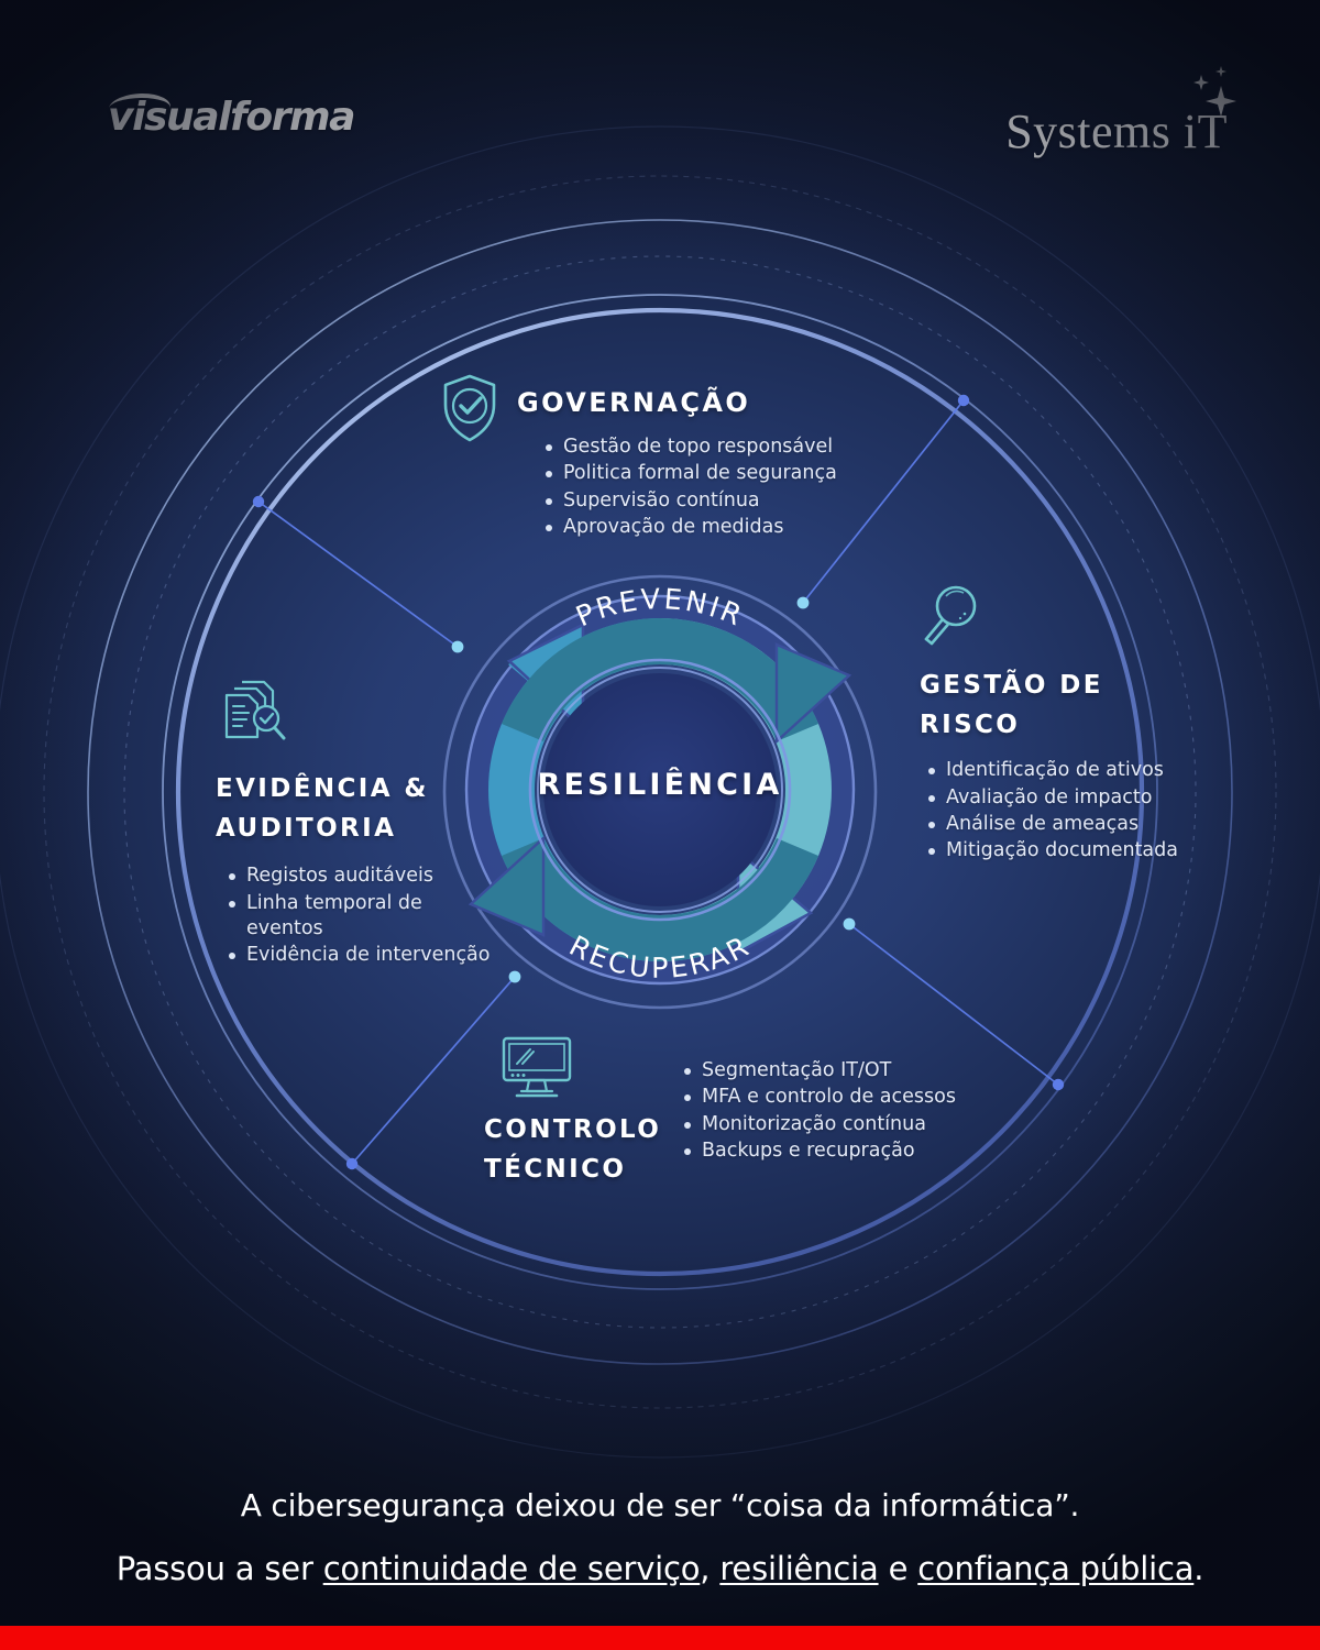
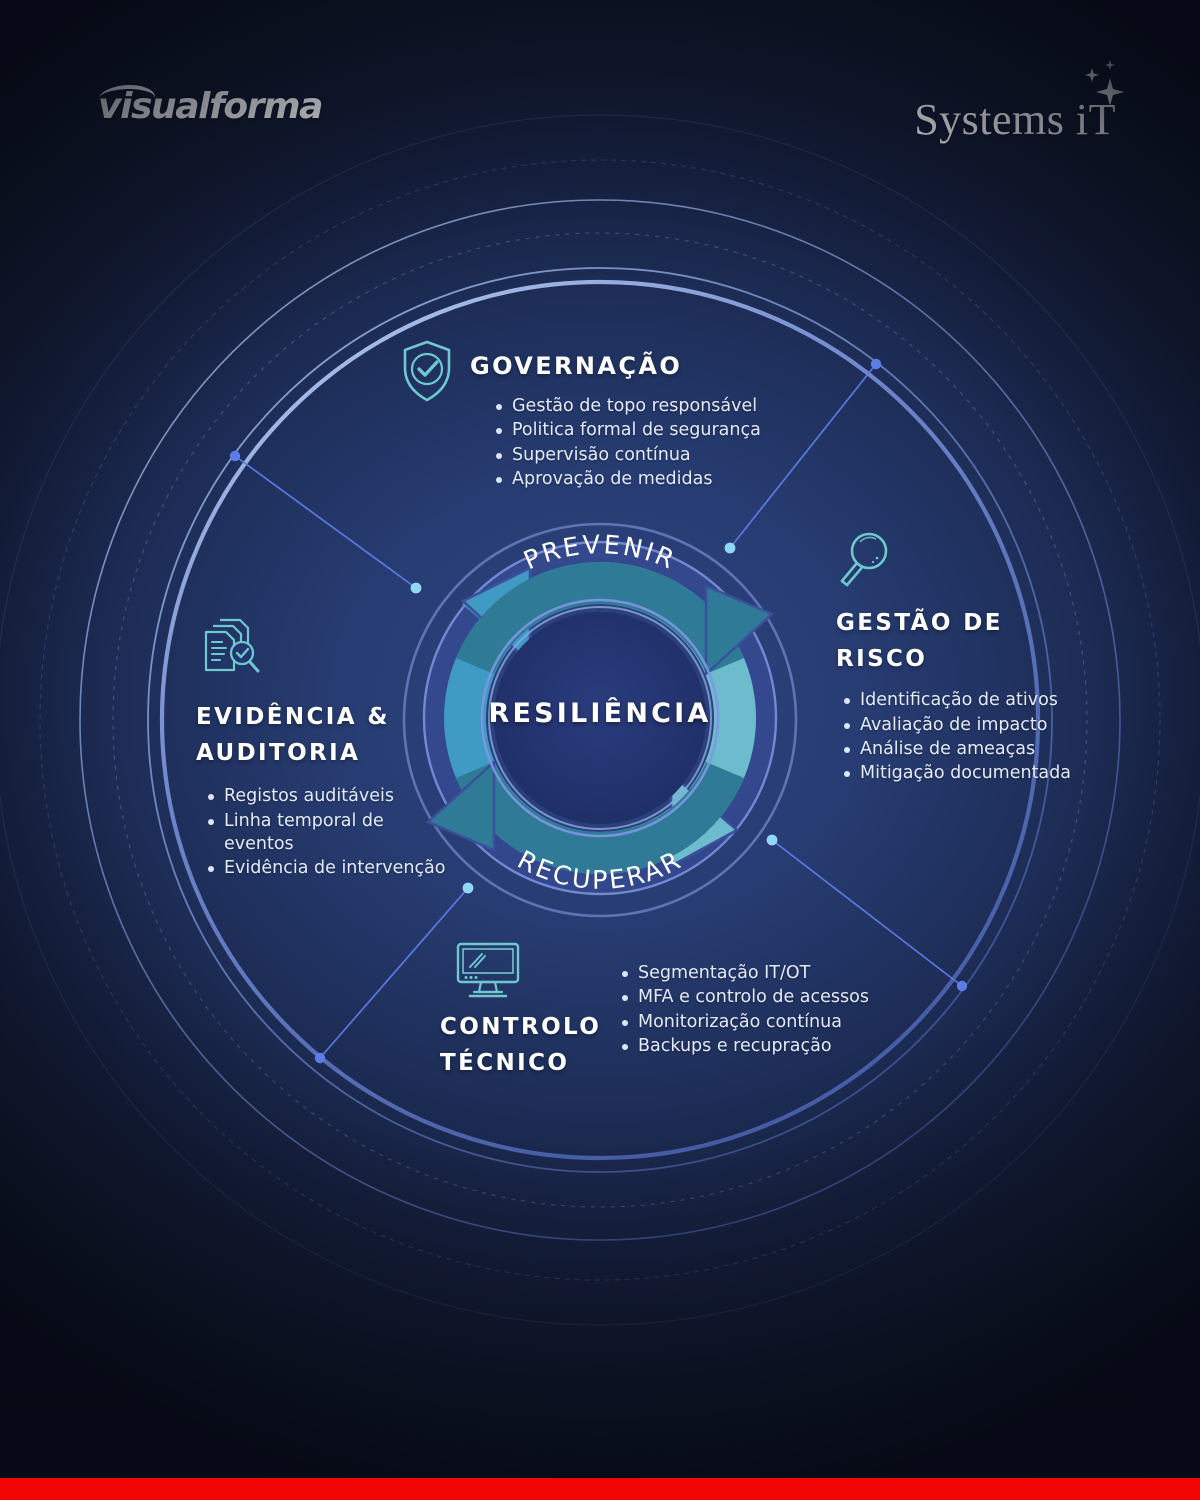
- A cibersegurança deixou de ser “coisa da informática”.
- Passou a ser continuidade de serviço, resiliência e confiança pública.
